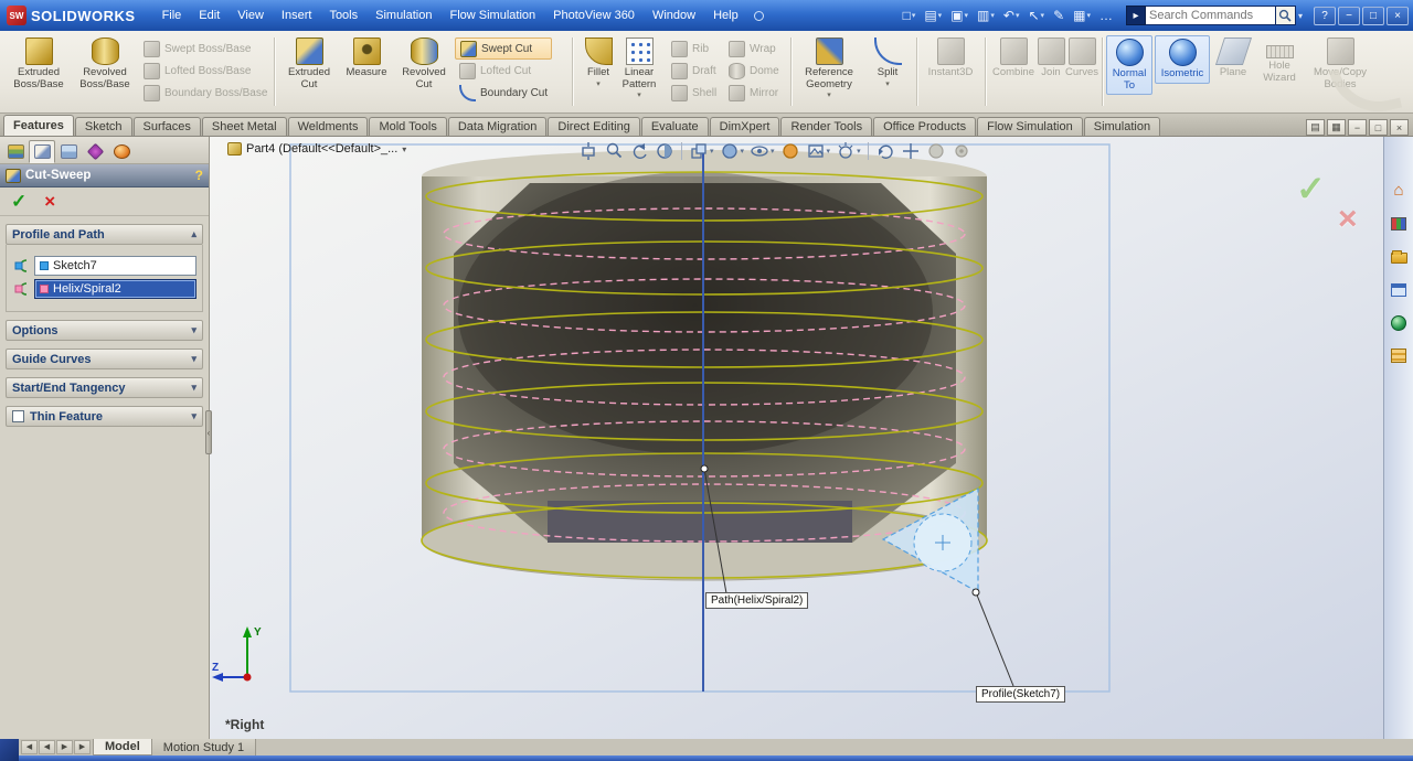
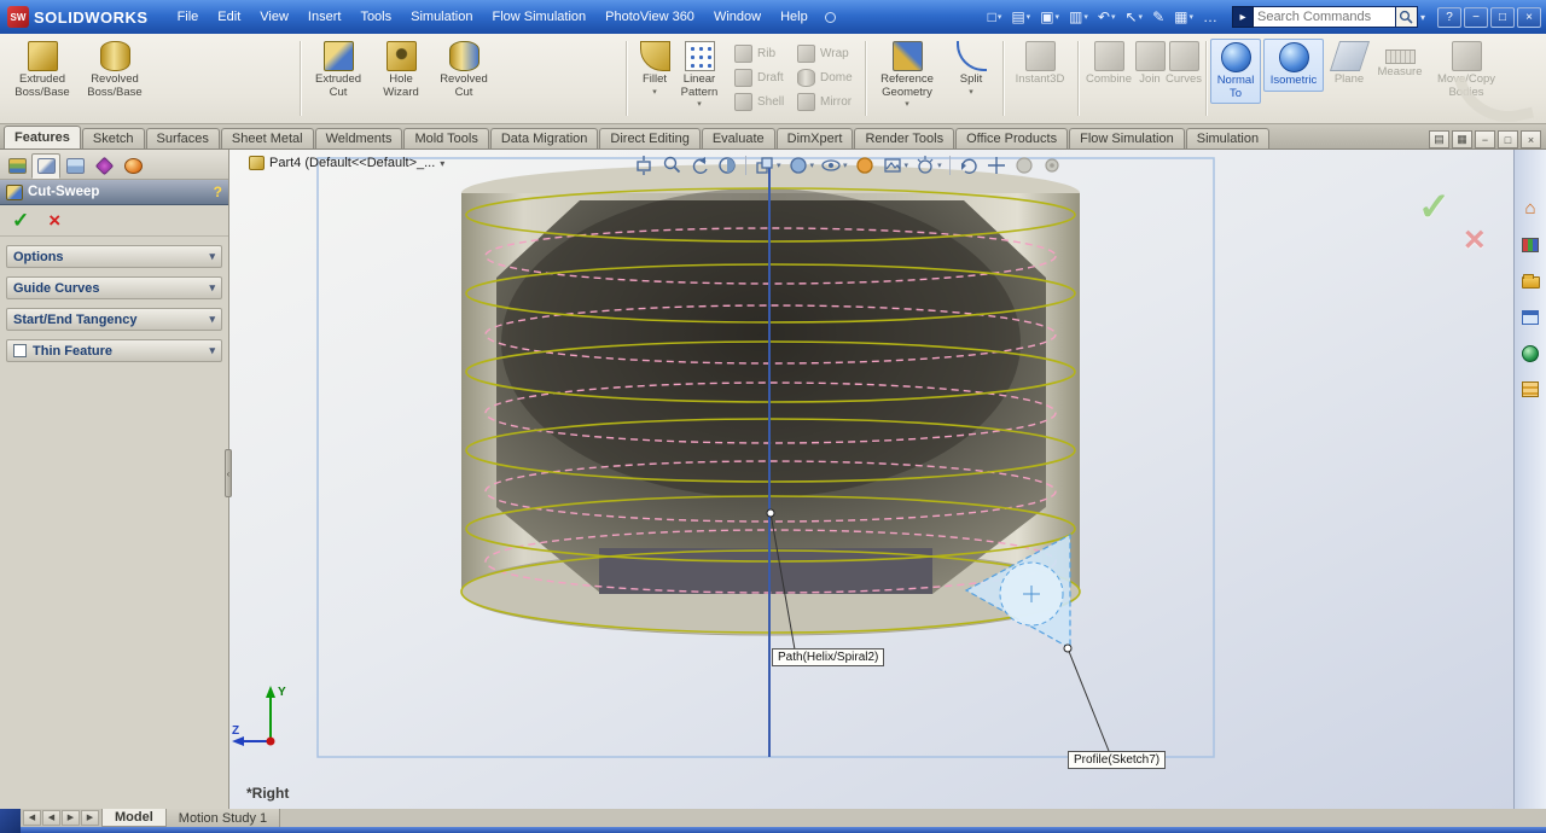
  SW
  SOLIDWORKS
  File
  Edit
  View
  Insert
  Tools
  Simulation
  Flow Simulation
  PhotoView 360
  Window
  Help
  □
  ▤
  ▣
  ▥
  ↶
  ↖
  ✎
  ▦
  …
  ▸
  Search Commands
  ▾
  ?
  −
  □
  ×
  Extruded Boss/Base
  Revolved Boss/Base
- Swept Boss/Base
- Lofted Boss/Base
- Boundary Boss/Base
  Extruded Cut
- Measure
+ Hole Wizard
  Revolved Cut
- Swept Cut
- Lofted Cut
- Boundary Cut
  Fillet
  Linear Pattern
  Rib
  Draft
  Shell
  Wrap
  Dome
  Mirror
  Reference Geometry
  Split
  Instant3D
  Combine
  Join
  Curves
  Normal To
  Isometric
  Plane
- Hole Wizard
+ Measure
  Move/Copy Bodies
  Features
  Sketch
  Surfaces
  Sheet Metal
  Weldments
  Mold Tools
  Data Migration
  Direct Editing
  Evaluate
  DimXpert
  Render Tools
  Office Products
  Flow Simulation
  Simulation
  ▤
  ▦
  −
  □
  ×
  Cut-Sweep
  ?
  ✓
  ×
- Profile and Path
- ▴
- Sketch7
- Helix/Spiral2
  Options
  ▾
  Guide Curves
  ▾
  Start/End Tangency
  ▾
  Thin Feature
  ▾
  ‹
  Y
  Z
  Part4 (Default<<Default>_...
  ▾
  ✓
  ×
  Path(Helix/Spiral2)
  Profile(Sketch7)
  *Right
  ⌂
  Model
  Motion Study 1
